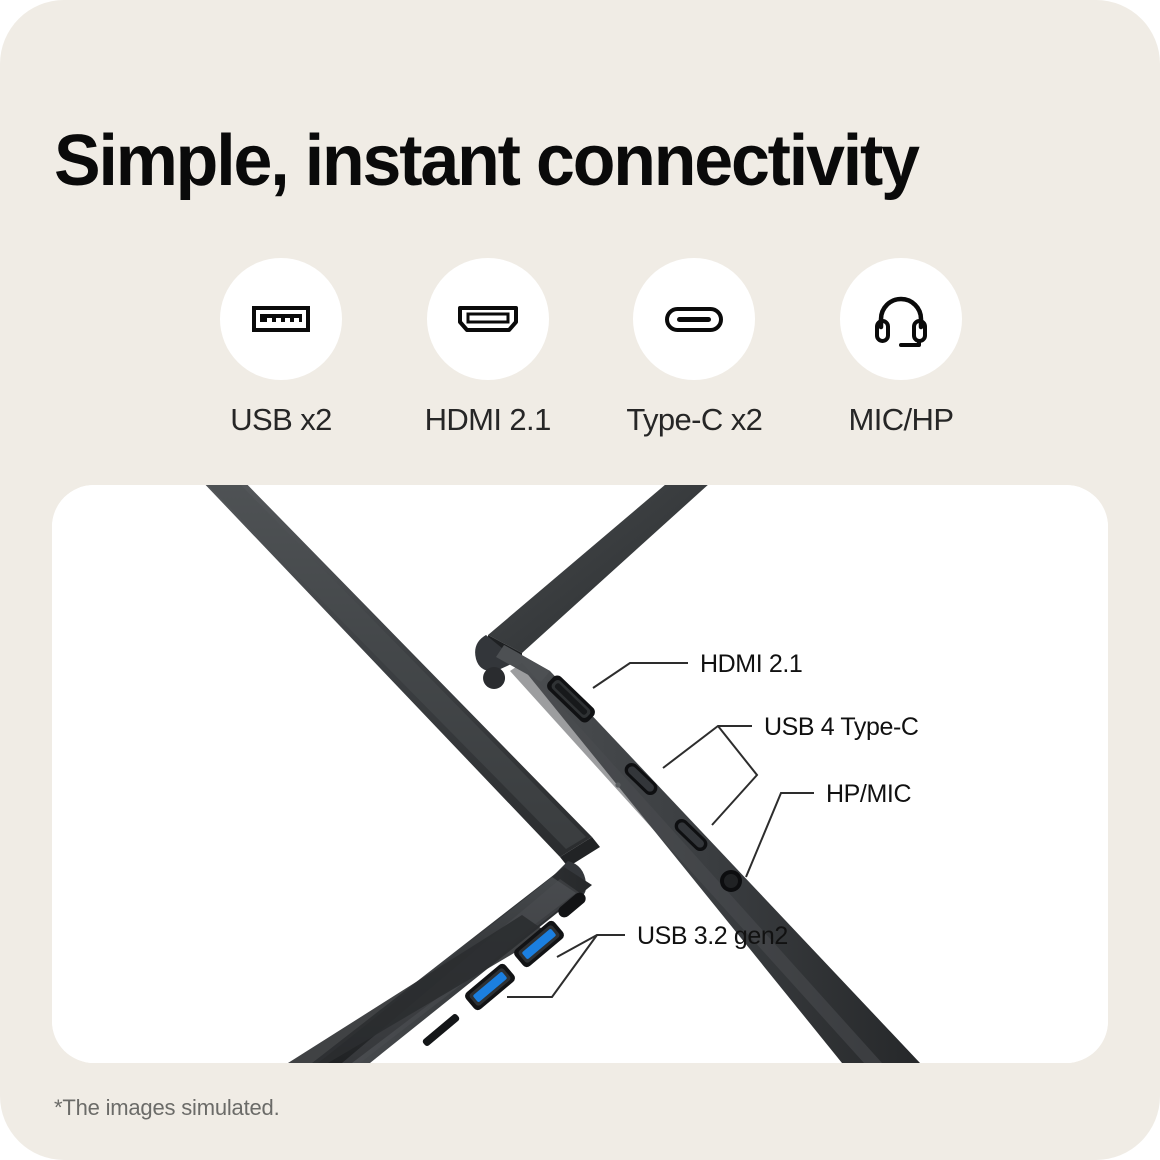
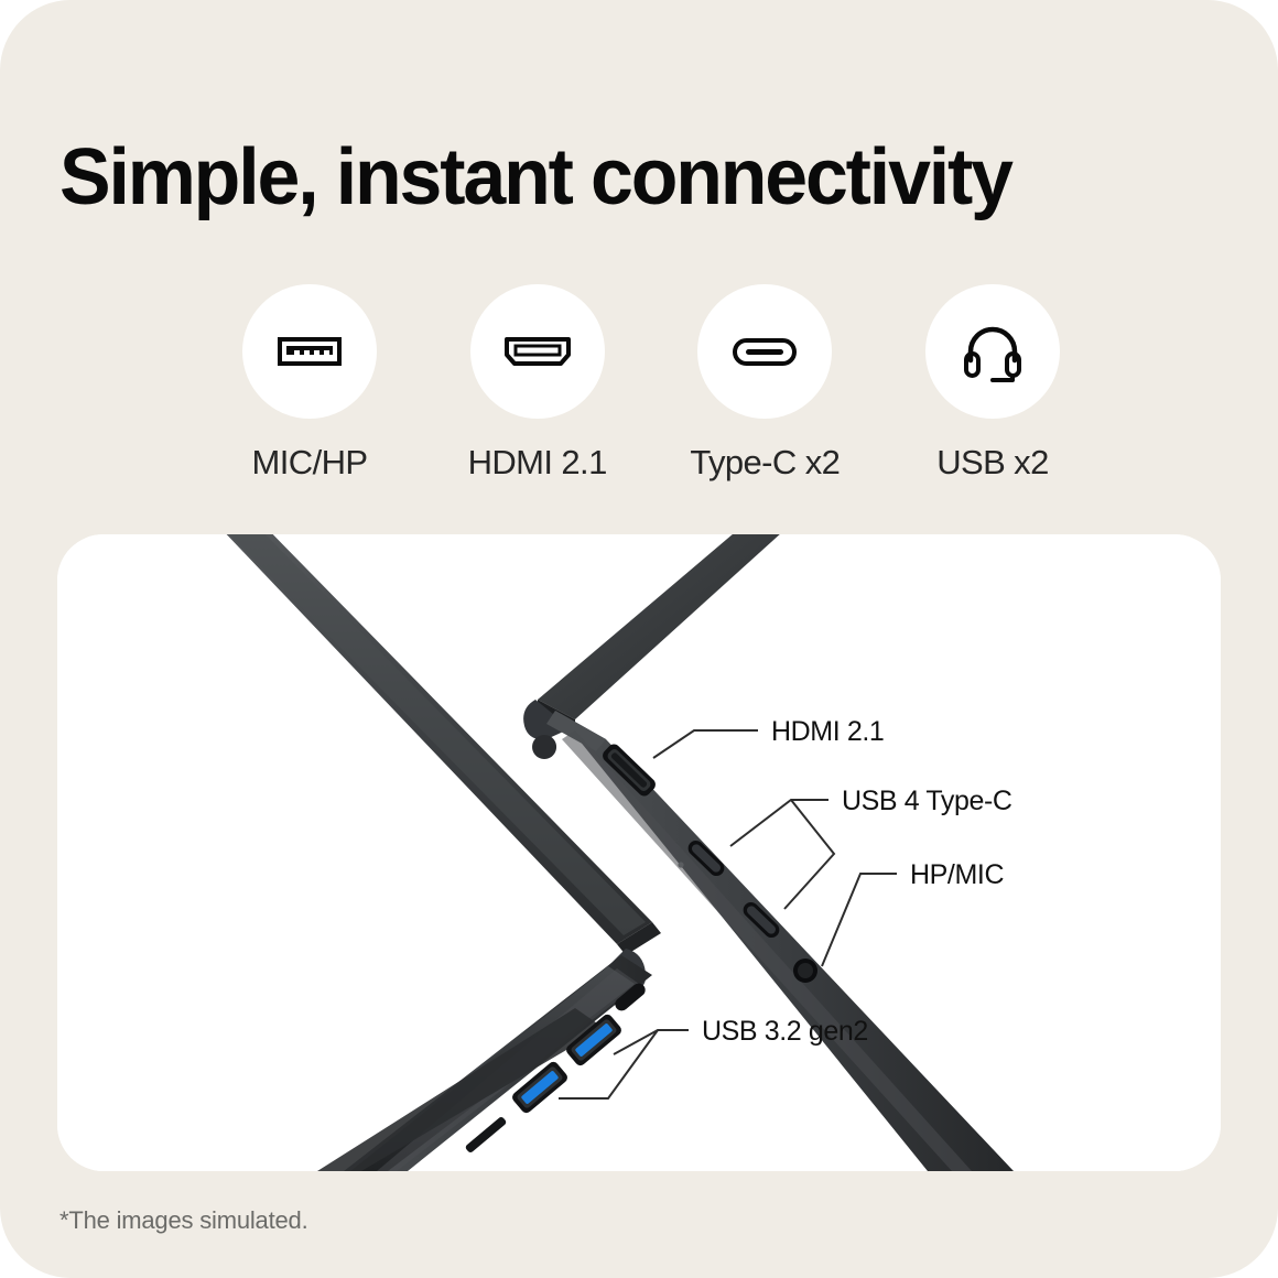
  Simple, instant connectivity
- USB x2
+ MIC/HP
  HDMI 2.1
  Type-C x2
- MIC/HP
+ USB x2
  HDMI 2.1
  USB 4 Type-C
  HP/MIC
  USB 3.2 gen2
  *The images simulated.
